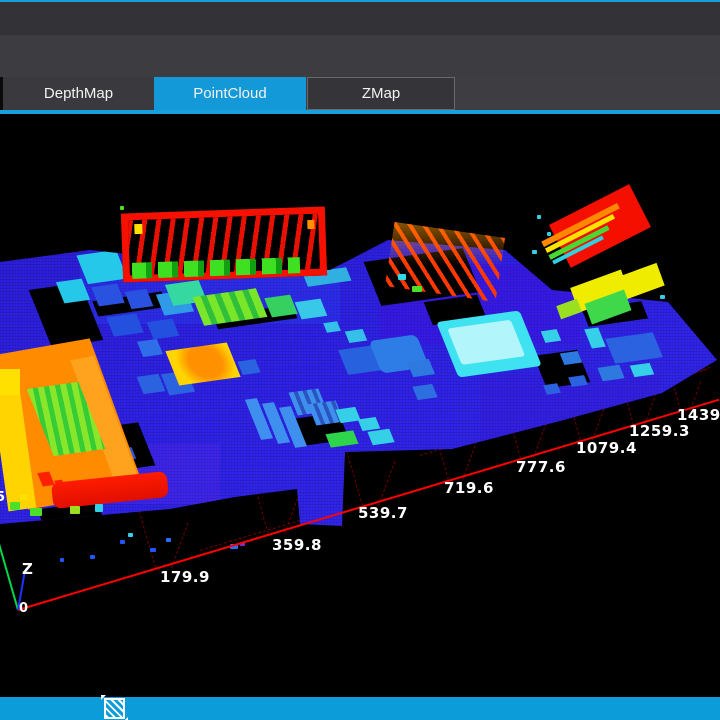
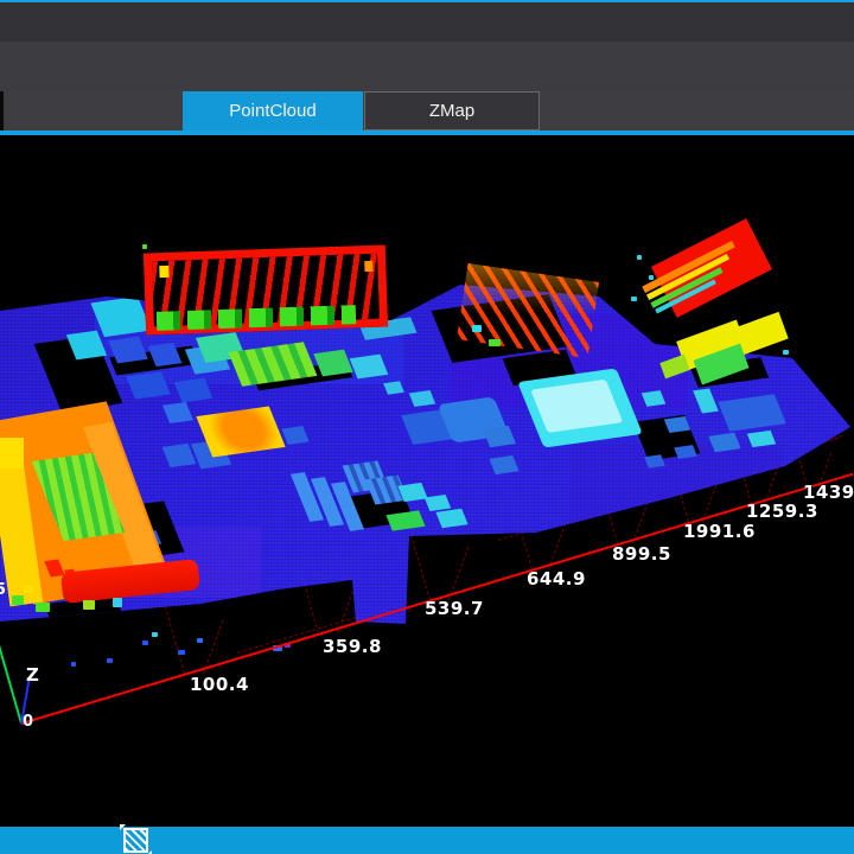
- DepthMap
  PointCloud
  ZMap
  Z
  0
  5
- 179.9
+ 100.4
  359.8
  539.7
- 719.6
+ 644.9
- 777.6
+ 899.5
- 1079.4
+ 1991.6
  1259.3
